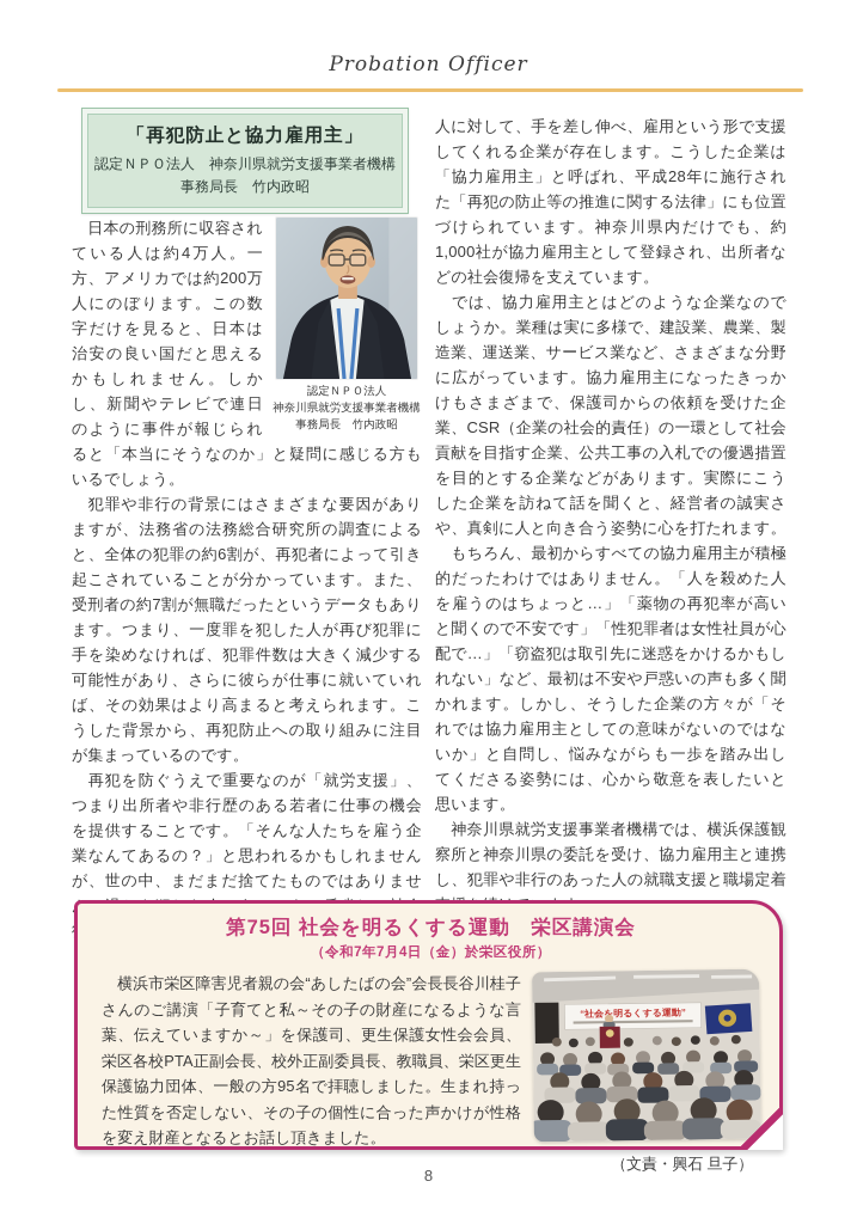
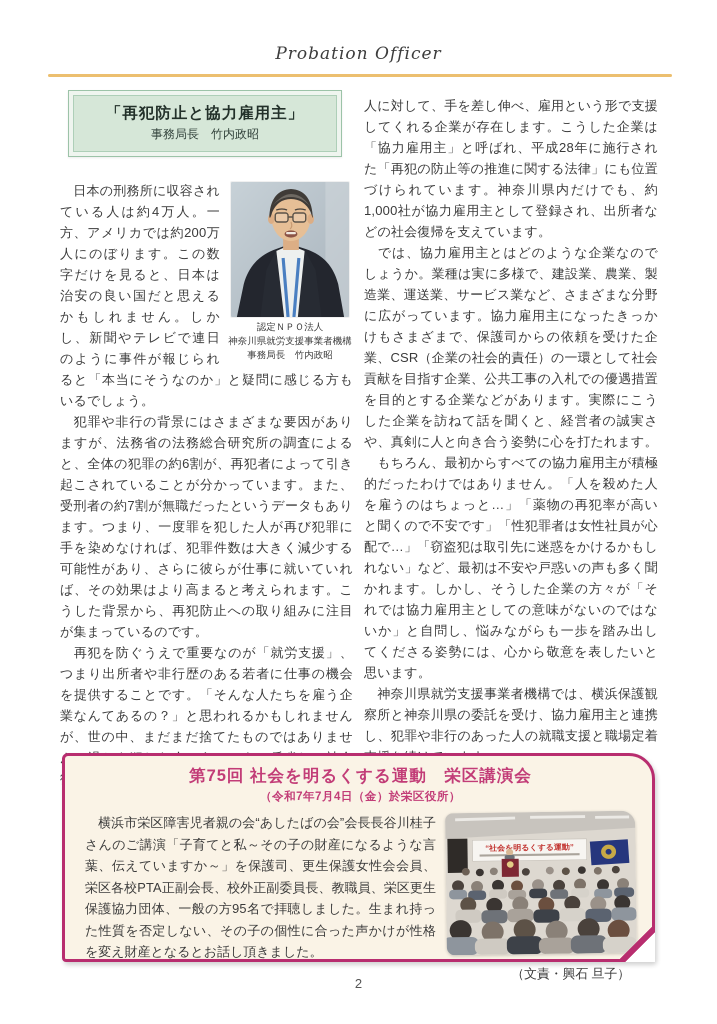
  Probation Officer
  「再犯防止と協力雇用主」
- 認定ＮＰＯ法人 神奈川県就労支援事業者機構
  事務局長 竹内政昭
  認定ＮＰＯ法人
  神奈川県就労支援事業者機構
  事務局長 竹内政昭
  日本の刑務所に収容されている人は約4万人。一方、アメリカでは約200万人にのぼります。この数字だけを見ると、日本は治安の良い国だと思えるかもしれません。しかし、新聞やテレビで連日のように事件が報じられると「本当にそうなのか」と疑問に感じる方もいるでしょう。
  犯罪や非行の背景にはさまざまな要因がありますが、法務省の法務総合研究所の調査によると、全体の犯罪の約6割が、再犯者によって引き起こされていることが分かっています。また、受刑者の約7割が無職だったというデータもあります。つまり、一度罪を犯した人が再び犯罪に手を染めなければ、犯罪件数は大きく減少する可能性があり、さらに彼らが仕事に就いていれば、その効果はより高まると考えられます。こうした背景から、再犯防止への取り組みに注目が集まっているのです。
  再犯を防ぐうえで重要なのが「就労支援」、つまり出所者や非行歴のある若者に仕事の機会を提供することです。「そんな人たちを雇う企業なんてあるの？」と思われるかもしれませんが、世の中、まだまだ捨てたものではありませ
  人に対して、手を差し伸べ、雇用という形で支援してくれる企業が存在します。こうした企業は「協力雇用主」と呼ばれ、平成28年に施行された「再犯の防止等の推進に関する法律」にも位置づけられています。神奈川県内だけでも、約1,000社が協力雇用主として登録され、出所者などの社会復帰を支えています。
  では、協力雇用主とはどのような企業なのでしょうか。業種は実に多様で、建設業、農業、製造業、運送業、サービス業など、さまざまな分野に広がっています。協力雇用主になったきっかけもさまざまで、保護司からの依頼を受けた企業、CSR（企業の社会的責任）の一環として社会貢献を目指す企業、公共工事の入札での優遇措置を目的とする企業などがあります。実際にこうした企業を訪ねて話を聞くと、経営者の誠実さや、真剣に人と向き合う姿勢に心を打たれます。
  もちろん、最初からすべての協力雇用主が積極的だったわけではありません。「人を殺めた人を雇うのはちょっと…」「薬物の再犯率が高いと聞くので不安です」「性犯罪者は女性社員が心配で…」「窃盗犯は取引先に迷惑をかけるかもしれない」など、最初は不安や戸惑いの声も多く聞かれます。しかし、そうした企業の方々が「それでは協力雇用主としての意味がないのではないか」と自問し、悩みながらも一歩を踏み出してくださる姿勢には、心から敬意を表したいと思います。
  神奈川県就労支援事業者機構では、横浜保護観察所と神奈川県の委託を受け、協力雇用主と連携し、犯罪や非行のあった人の就職支援と職場定着
  第75回 社会を明るくする運動 栄区講演会
  （令和7年7月4日（金）於栄区役所）
  “社会を明るくする運動”
  横浜市栄区障害児者親の会“あしたばの会”会長長谷川桂子さんのご講演「子育てと私～その子の財産になるような言葉、伝えていますか～」を保護司、更生保護女性会会員、栄区各校PTA正副会長、校外正副委員長、教職員、栄区更生保護協力団体、一般の方95名で拝聴しました。生まれ持った性質を否定しない、その子の個性に合った声かけが性格を変え財産となるとお話し頂きました。
  （文責・興石 旦子）
- 8
+ 2
